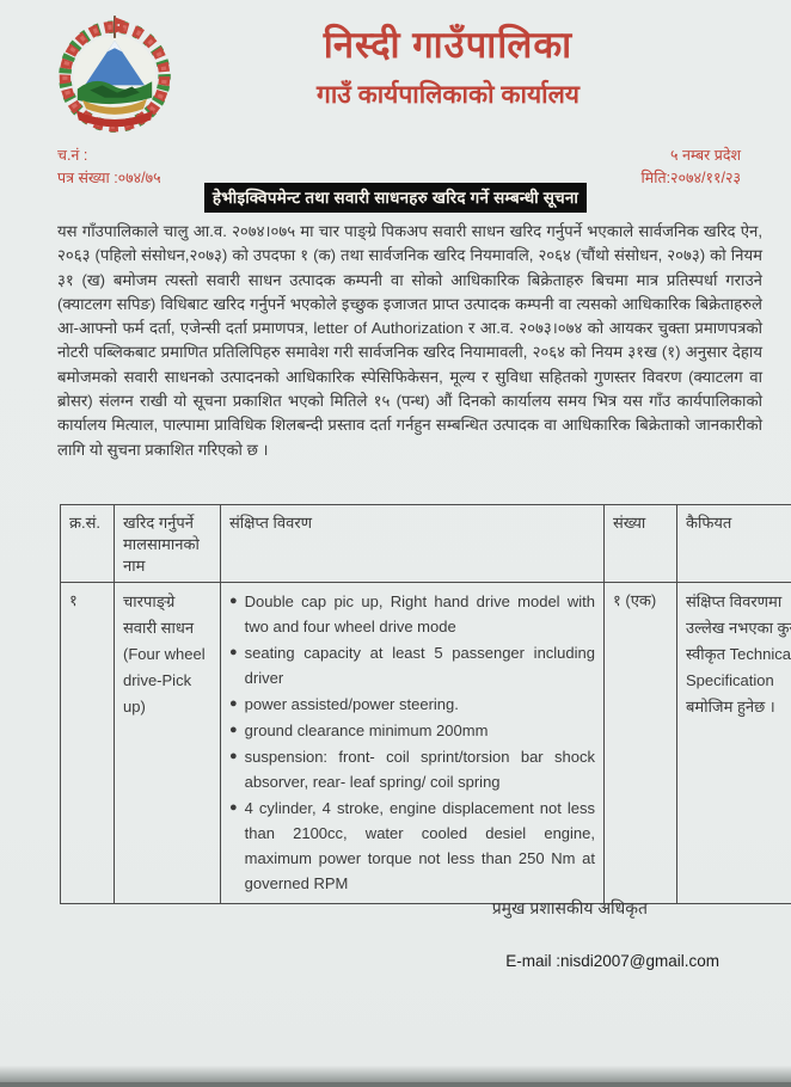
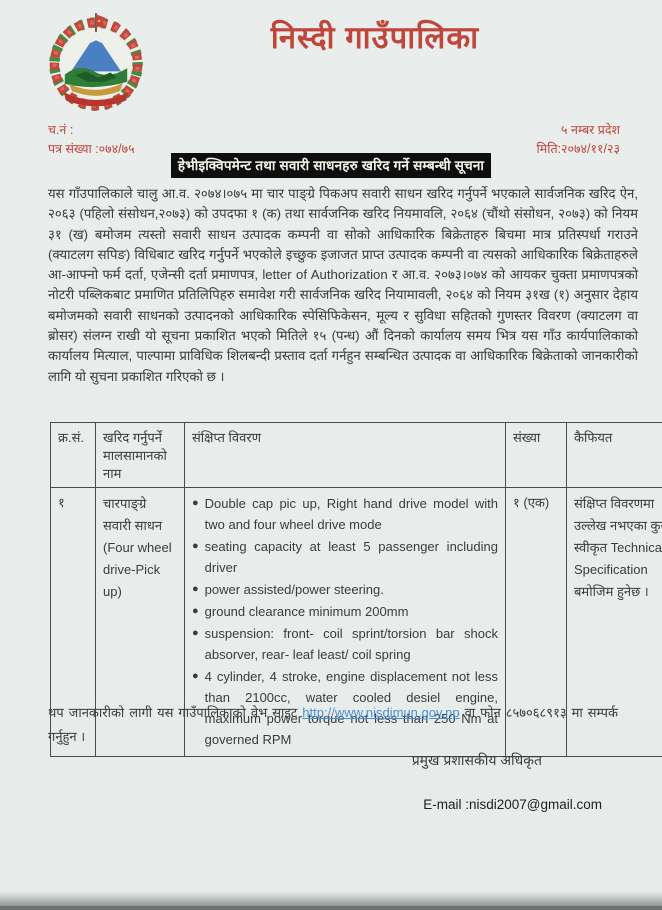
  निस्दी गाउँपालिका
- गाउँ कार्यपालिकाको कार्यालय
  च.नं :
  पत्र संख्या :०७४/७५
  ५ नम्बर प्रदेश
  मिति:२०७४/११/२३
  हेभीइक्विपमेन्ट तथा सवारी साधनहरु खरिद गर्ने सम्बन्धी सूचना
  यस गाँउपालिकाले चालु आ.व. २०७४।०७५ मा चार पाङ्ग्रे पिकअप सवारी साधन खरिद गर्नुपर्ने भएकाले सार्वजनिक खरिद ऐन, २०६३ (पहिलो संसोधन,२०७३) को उपदफा १ (क) तथा सार्वजनिक खरिद नियमावलि, २०६४ (चौंथो संसोधन, २०७३) को नियम ३१ (ख) बमोजम त्यस्तो सवारी साधन उत्पादक कम्पनी वा सोको आधिकारिक बिक्रेताहरु बिचमा मात्र प्रतिस्पर्धा गराउने (क्याटलग सपिङ) विधिबाट खरिद गर्नुपर्ने भएकोले इच्छुक इजाजत प्राप्त उत्पादक कम्पनी वा त्यसको आधिकारिक बिक्रेताहरुले आ-आफ्नो फर्म दर्ता, एजेन्सी दर्ता प्रमाणपत्र, letter of Authorization र आ.व. २०७३।०७४ को आयकर चुक्ता प्रमाणपत्रको नोटरी पब्लिकबाट प्रमाणित प्रतिलिपिहरु समावेश गरी सार्वजनिक खरिद नियामावली, २०६४ को नियम ३१ख (१) अनुसार देहाय बमोजमको सवारी साधनको उत्पादनको आधिकारिक स्पेसिफिकेसन, मूल्य र सुविधा सहितको गुणस्तर विवरण (क्याटलग वा ब्रोसर) संलग्न राखी यो सूचना प्रकाशित भएको मितिले १५ (पन्ध) औं दिनको कार्यालय समय भित्र यस गाँउ कार्यपालिकाको कार्यालय मित्याल, पाल्पामा प्राविधिक शिलबन्दी प्रस्ताव दर्ता गर्नहुन सम्बन्धित उत्पादक वा आधिकारिक बिक्रेताको जानकारीको लागि यो सुचना प्रकाशित गरिएको छ ।
  क्र.सं.	खरिद गर्नुपर्ने मालसामानको नाम	संक्षिप्त विवरण	संख्या	कैफियत
- १	चारपाङ्ग्रे सवारी साधन (Four wheel drive-Pick up)	● Double cap pic up, Right hand drive model with two and four wheel drive mode ● seating capacity at least 5 passenger including driver ● power assisted/power steering. ● ground clearance minimum 200mm ● suspension: front- coil sprint/torsion bar shock absorver, rear- leaf spring/ coil spring ● 4 cylinder, 4 stroke, engine displacement not less than 2100cc, water cooled desiel engine, maximum power torque not less than 250 Nm at governed RPM	१ (एक)	संक्षिप्त विवरणमा उल्लेख नभएका कु स्वीकृत Technica Specification बमोजिम हुनेछ ।
+ १	चारपाङ्ग्रे सवारी साधन (Four wheel drive-Pick up)	● Double cap pic up, Right hand drive model with two and four wheel drive mode ● seating capacity at least 5 passenger including driver ● power assisted/power steering. ● ground clearance minimum 200mm ● suspension: front- coil sprint/torsion bar shock absorver, rear- leaf least/ coil spring ● 4 cylinder, 4 stroke, engine displacement not less than 2100cc, water cooled desiel engine, maximum power torque not less than 250 Nm at governed RPM	१ (एक)	संक्षिप्त विवरणमा उल्लेख नभएका कु स्वीकृत Technica Specification बमोजिम हुनेछ ।
+ थप जानकारीको लागी यस गाउँपालिकाको वेभ साइट http://www.nisdimun.gov.np वा फोन ८५७०६८९१३ मा सम्पर्क गर्नुहुन ।
  प्रमुख प्रशासकीय अधिकृत
  E-mail :nisdi2007@gmail.com
